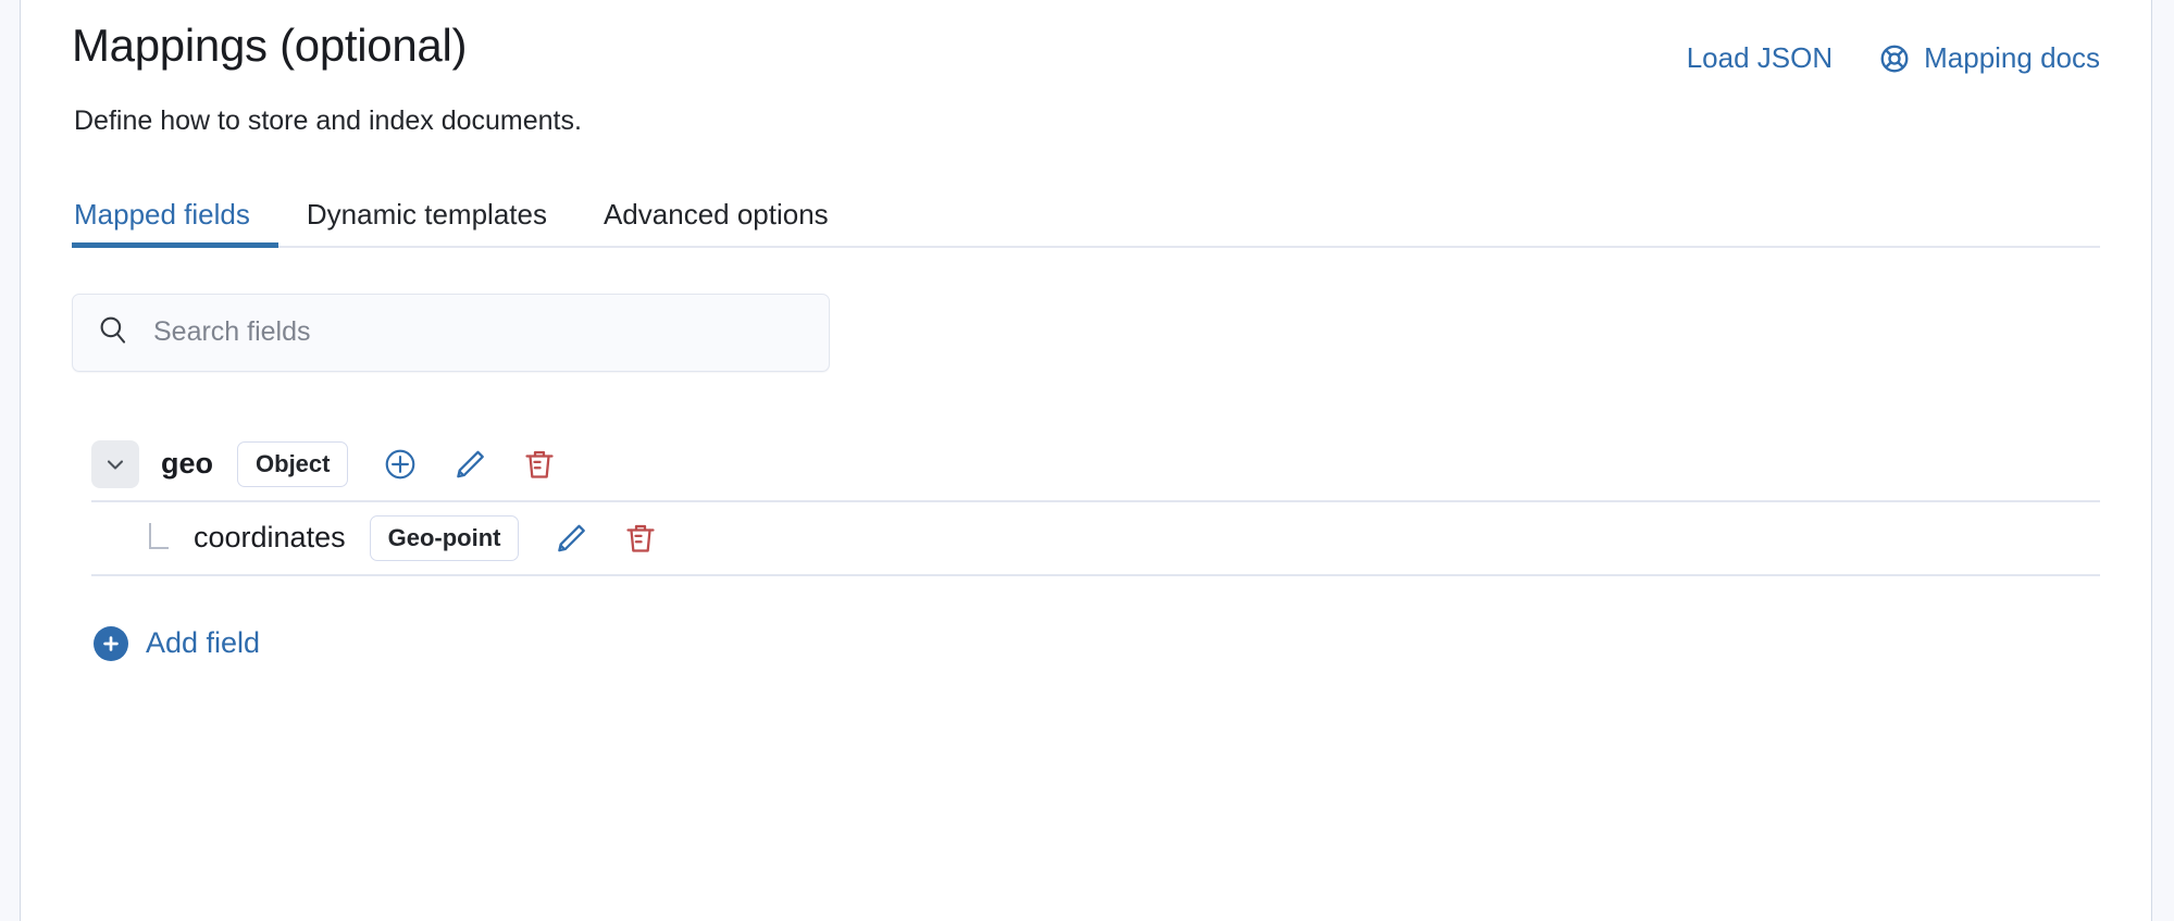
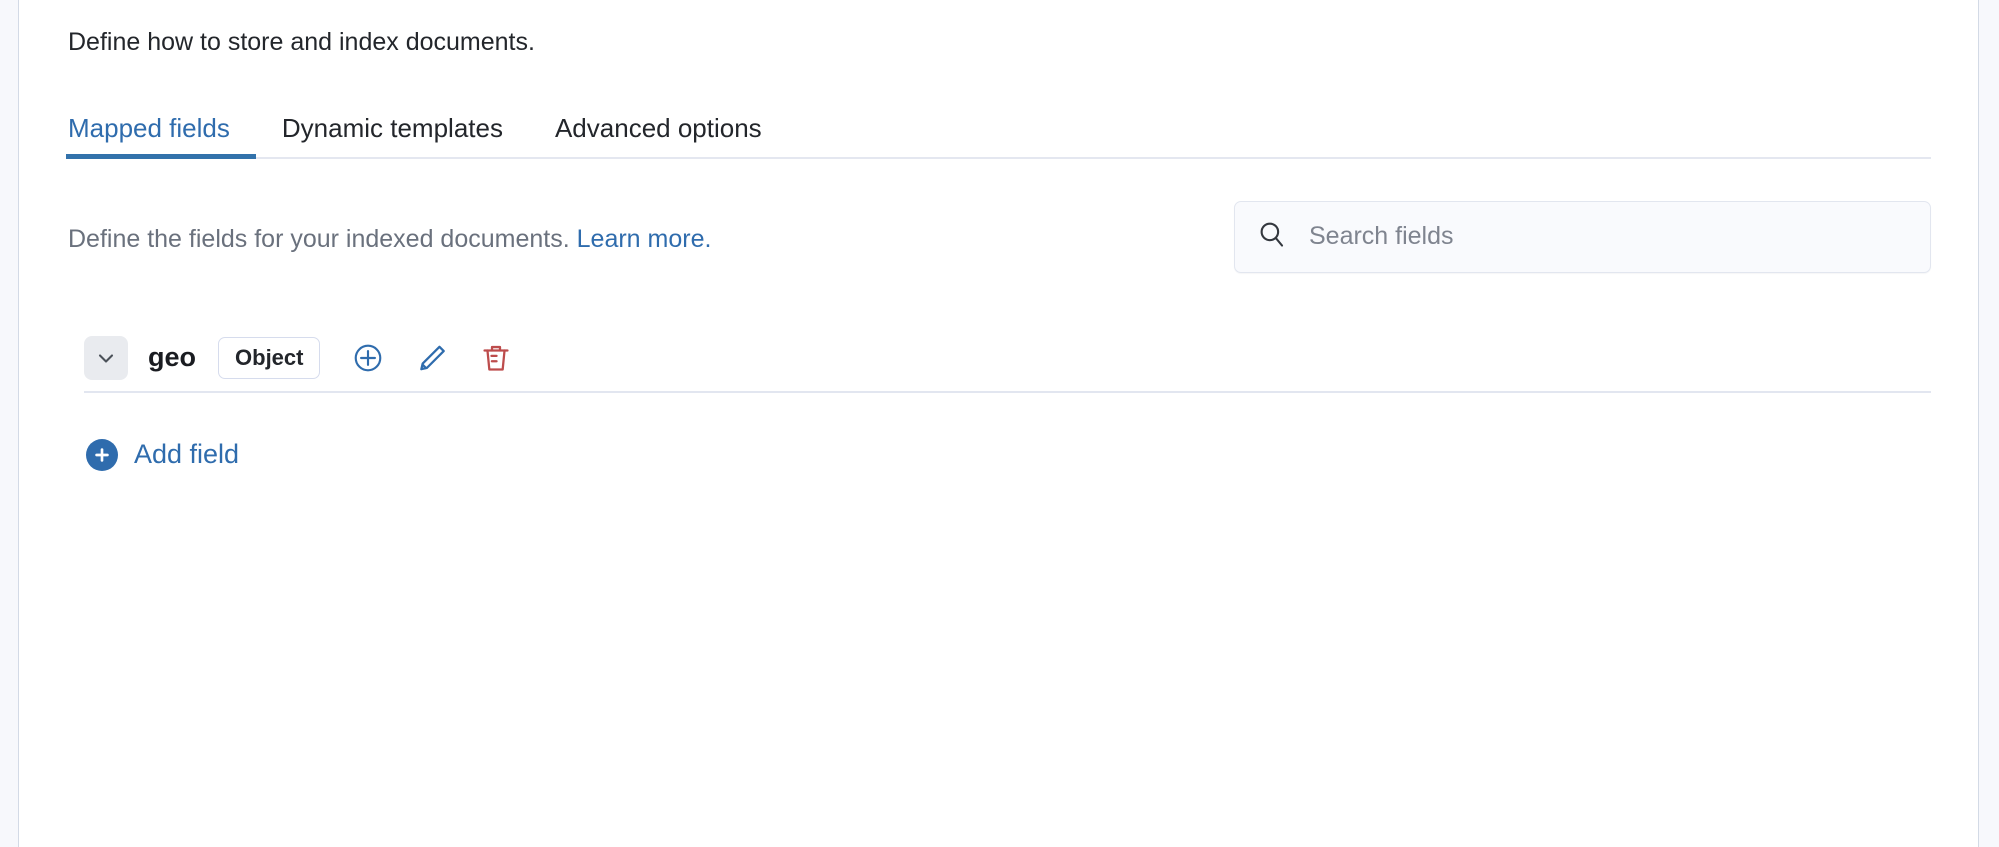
- Mappings (optional)
- Load JSON
- Mapping docs
  Define how to store and index documents.
  Mapped fields
  Dynamic templates
  Advanced options
+ Define the fields for your indexed documents. Learn more.
  Search fields
  geo
  Object
- coordinates
- Geo-point
  Add field
